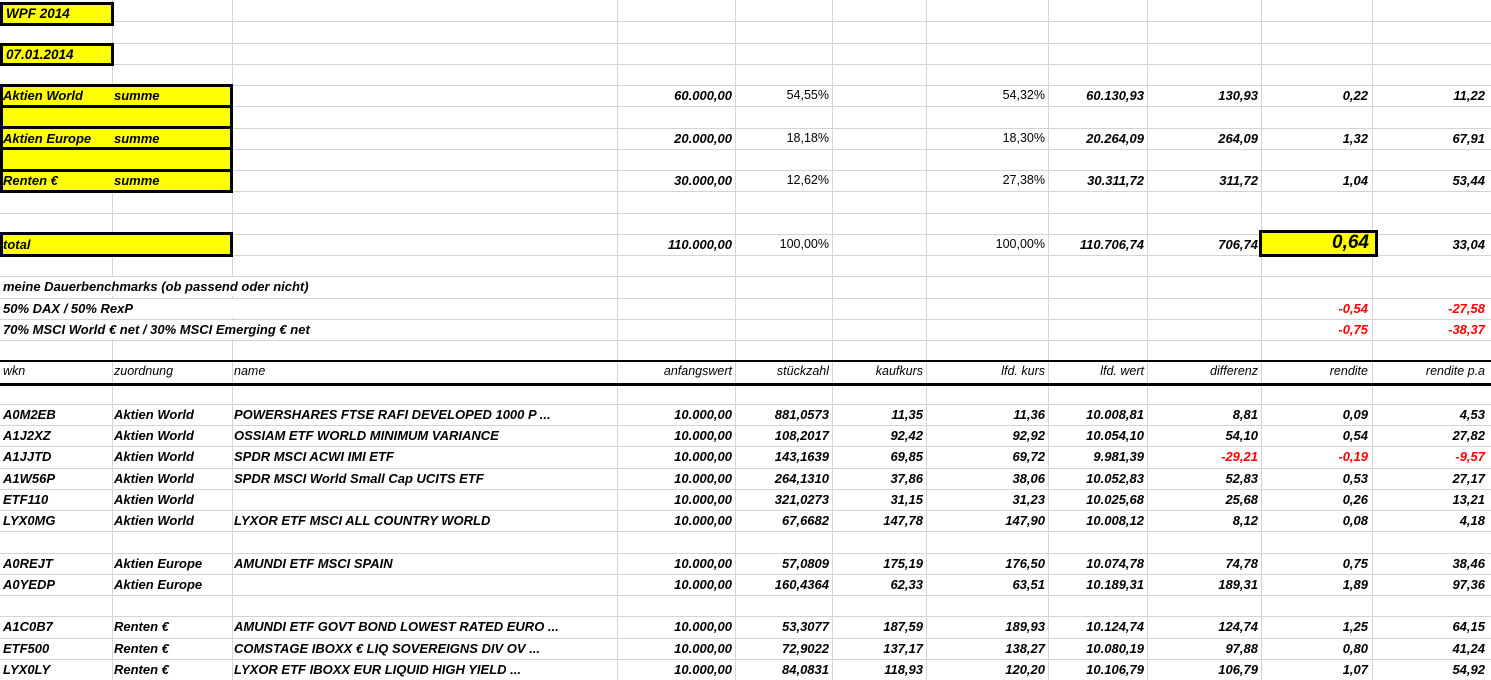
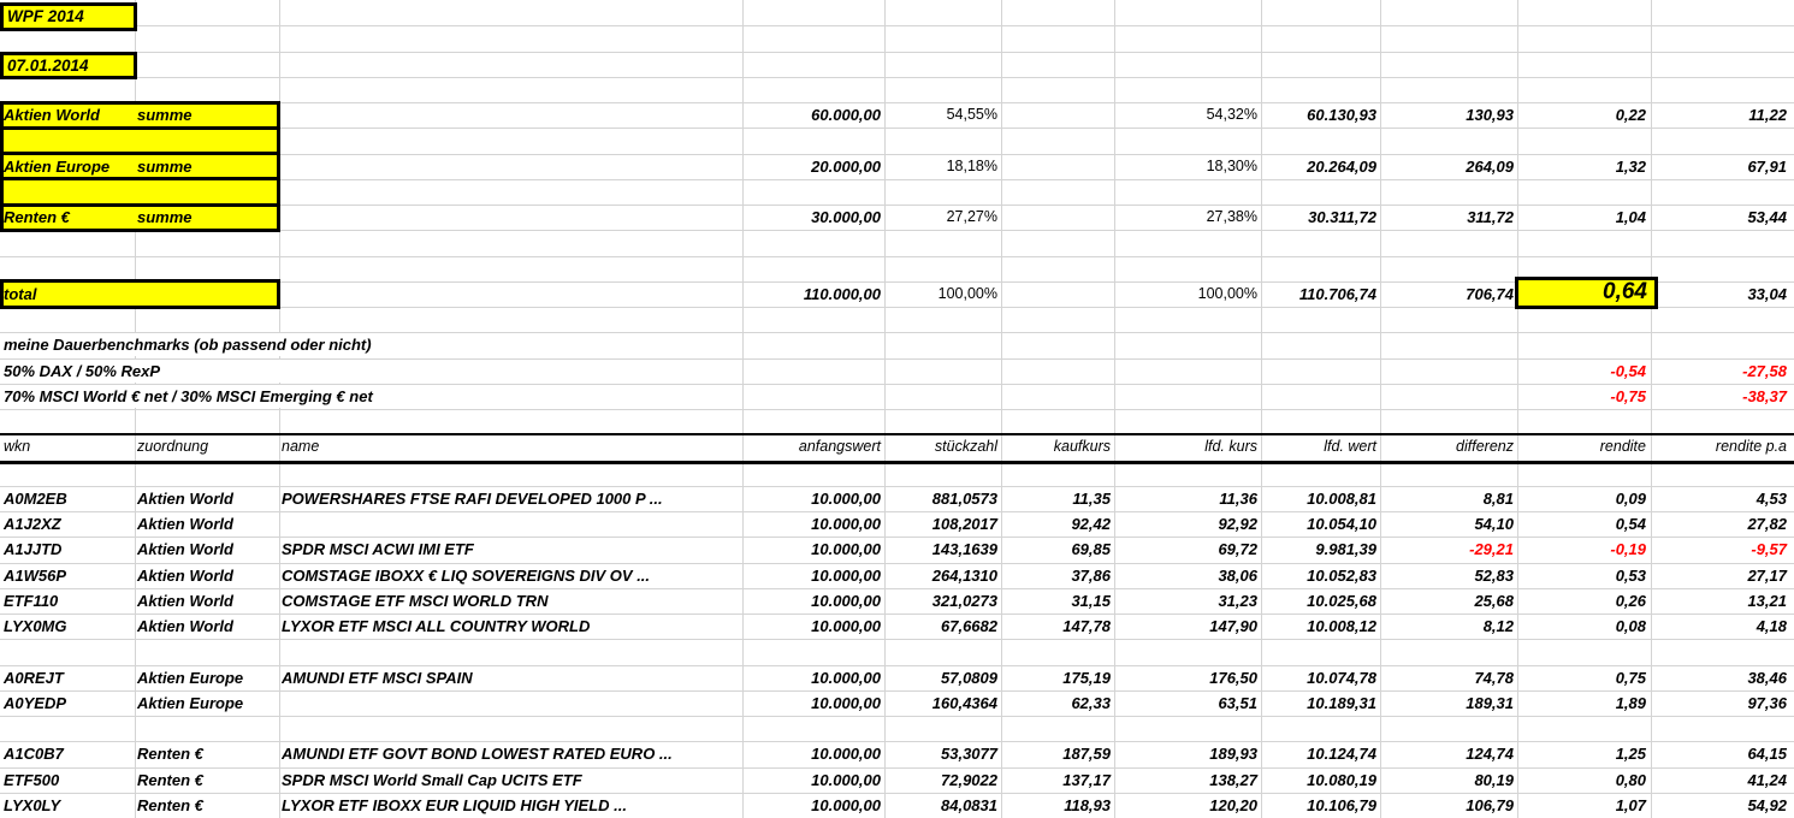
  WPF 2014
  07.01.2014
  0,64
  Aktien World
  summe
  60.000,00
  54,55%
  54,32%
  60.130,93
  130,93
  0,22
  11,22
  Aktien Europe
  summe
  20.000,00
  18,18%
  18,30%
  20.264,09
  264,09
  1,32
  67,91
  Renten €
  summe
  30.000,00
- 12,62%
+ 27,27%
  27,38%
  30.311,72
  311,72
  1,04
  53,44
  total
  110.000,00
  100,00%
  100,00%
  110.706,74
  706,74
  33,04
  meine Dauerbenchmarks (ob passend oder nicht)
  50% DAX / 50% RexP
  -0,54
  -27,58
  70% MSCI World € net / 30% MSCI Emerging € net
  -0,75
  -38,37
  wkn
  zuordnung
  name
  anfangswert
  stückzahl
  kaufkurs
  lfd. kurs
  lfd. wert
  differenz
  rendite
  rendite p.a
  A0M2EB
  Aktien World
  POWERSHARES FTSE RAFI DEVELOPED 1000 P ...
  10.000,00
  881,0573
  11,35
  11,36
  10.008,81
  8,81
  0,09
  4,53
  A1J2XZ
  Aktien World
- OSSIAM ETF WORLD MINIMUM VARIANCE
  10.000,00
  108,2017
  92,42
  92,92
  10.054,10
  54,10
  0,54
  27,82
  A1JJTD
  Aktien World
  SPDR MSCI ACWI IMI ETF
  10.000,00
  143,1639
  69,85
  69,72
  9.981,39
  -29,21
  -0,19
  -9,57
  A1W56P
  Aktien World
- SPDR MSCI World Small Cap UCITS ETF
+ COMSTAGE IBOXX € LIQ SOVEREIGNS DIV OV ...
  10.000,00
  264,1310
  37,86
  38,06
  10.052,83
  52,83
  0,53
  27,17
  ETF110
  Aktien World
+ COMSTAGE ETF MSCI WORLD TRN
  10.000,00
  321,0273
  31,15
  31,23
  10.025,68
  25,68
  0,26
  13,21
  LYX0MG
  Aktien World
  LYXOR ETF MSCI ALL COUNTRY WORLD
  10.000,00
  67,6682
  147,78
  147,90
  10.008,12
  8,12
  0,08
  4,18
  A0REJT
  Aktien Europe
  AMUNDI ETF MSCI SPAIN
  10.000,00
  57,0809
  175,19
  176,50
  10.074,78
  74,78
  0,75
  38,46
  A0YEDP
  Aktien Europe
  10.000,00
  160,4364
  62,33
  63,51
  10.189,31
  189,31
  1,89
  97,36
  A1C0B7
  Renten €
  AMUNDI ETF GOVT BOND LOWEST RATED EURO ...
  10.000,00
  53,3077
  187,59
  189,93
  10.124,74
  124,74
  1,25
  64,15
  ETF500
  Renten €
- COMSTAGE IBOXX € LIQ SOVEREIGNS DIV OV ...
+ SPDR MSCI World Small Cap UCITS ETF
  10.000,00
  72,9022
  137,17
  138,27
  10.080,19
- 97,88
+ 80,19
  0,80
  41,24
  LYX0LY
  Renten €
  LYXOR ETF IBOXX EUR LIQUID HIGH YIELD ...
  10.000,00
  84,0831
  118,93
  120,20
  10.106,79
  106,79
  1,07
  54,92
